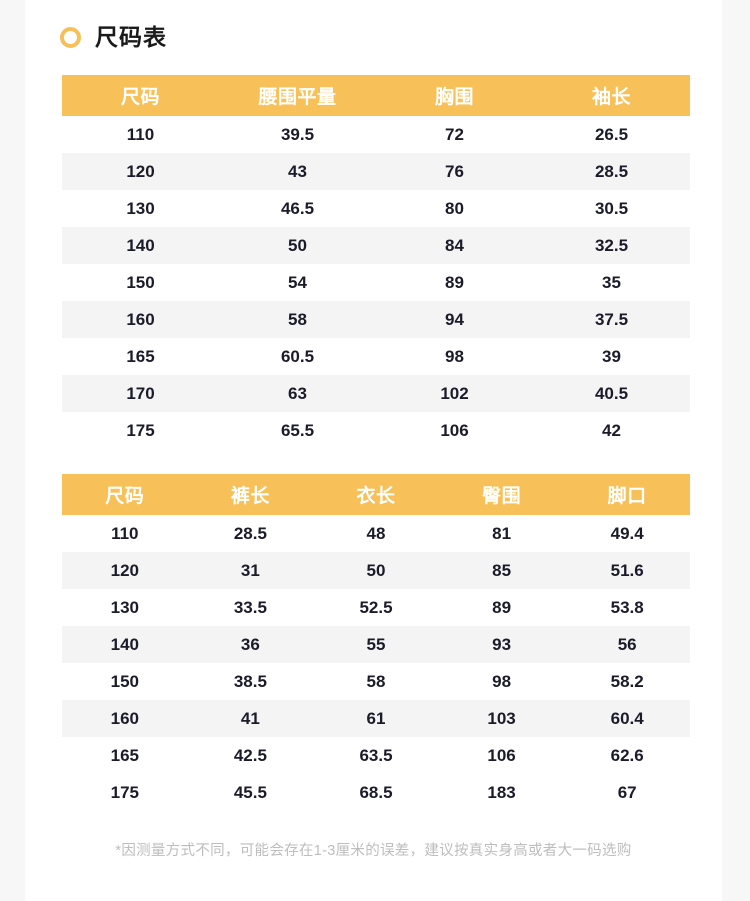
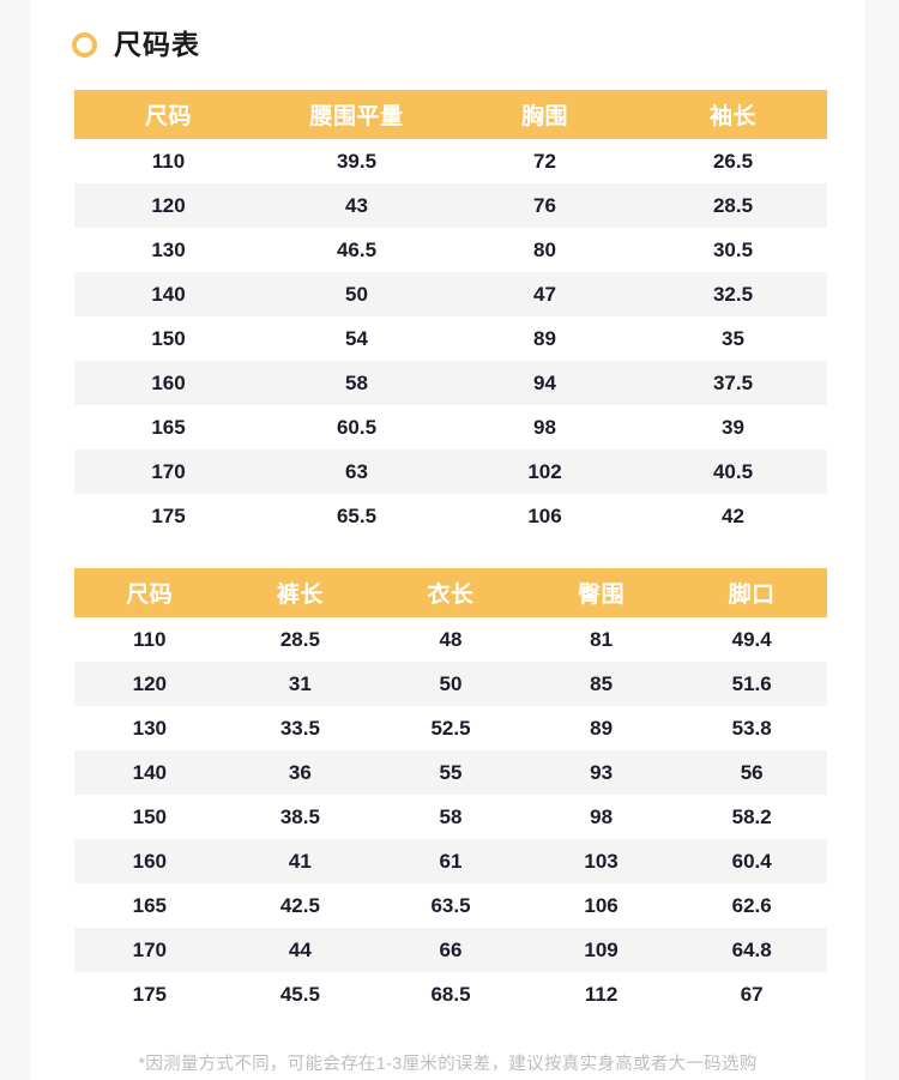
  尺码表
  尺码	腰围平量	胸围	袖长
  110	39.5	72	26.5
  120	43	76	28.5
  130	46.5	80	30.5
- 140	50	84	32.5
+ 140	50	47	32.5
  150	54	89	35
  160	58	94	37.5
  165	60.5	98	39
  170	63	102	40.5
  175	65.5	106	42
  尺码	裤长	衣长	臀围	脚口
  110	28.5	48	81	49.4
  120	31	50	85	51.6
  130	33.5	52.5	89	53.8
  140	36	55	93	56
  150	38.5	58	98	58.2
  160	41	61	103	60.4
  165	42.5	63.5	106	62.6
+ 170	44	66	109	64.8
- 175	45.5	68.5	183	67
+ 175	45.5	68.5	112	67
  *因测量方式不同，可能会存在1-3厘米的误差，建议按真实身高或者大一码选购
